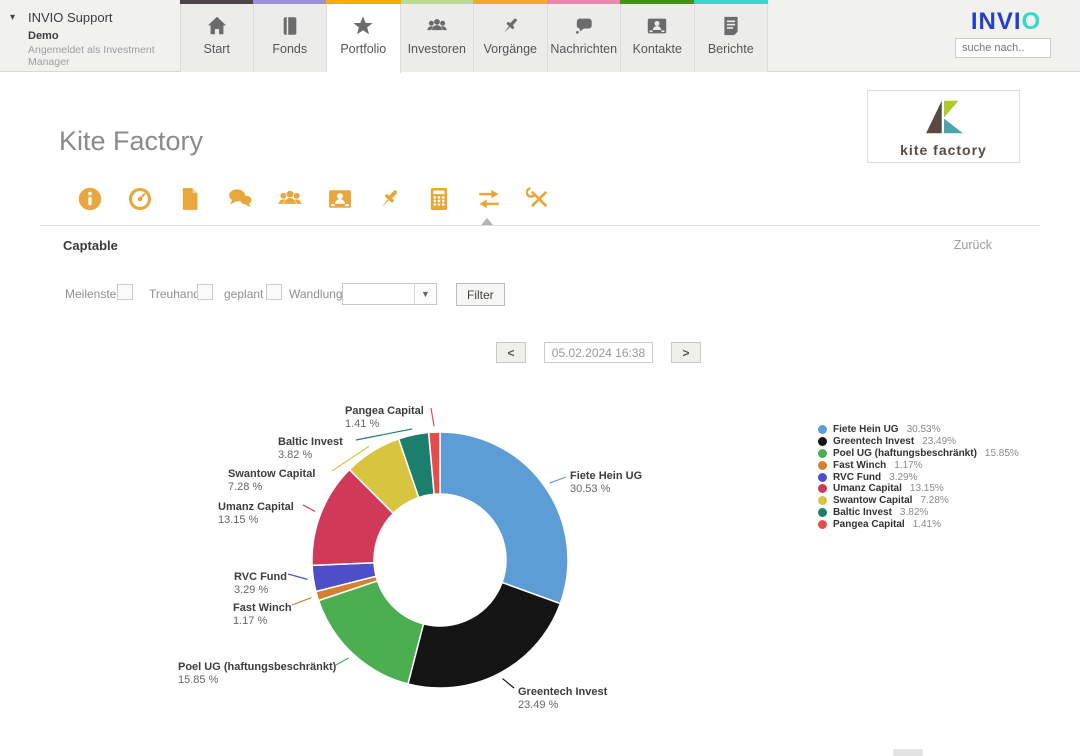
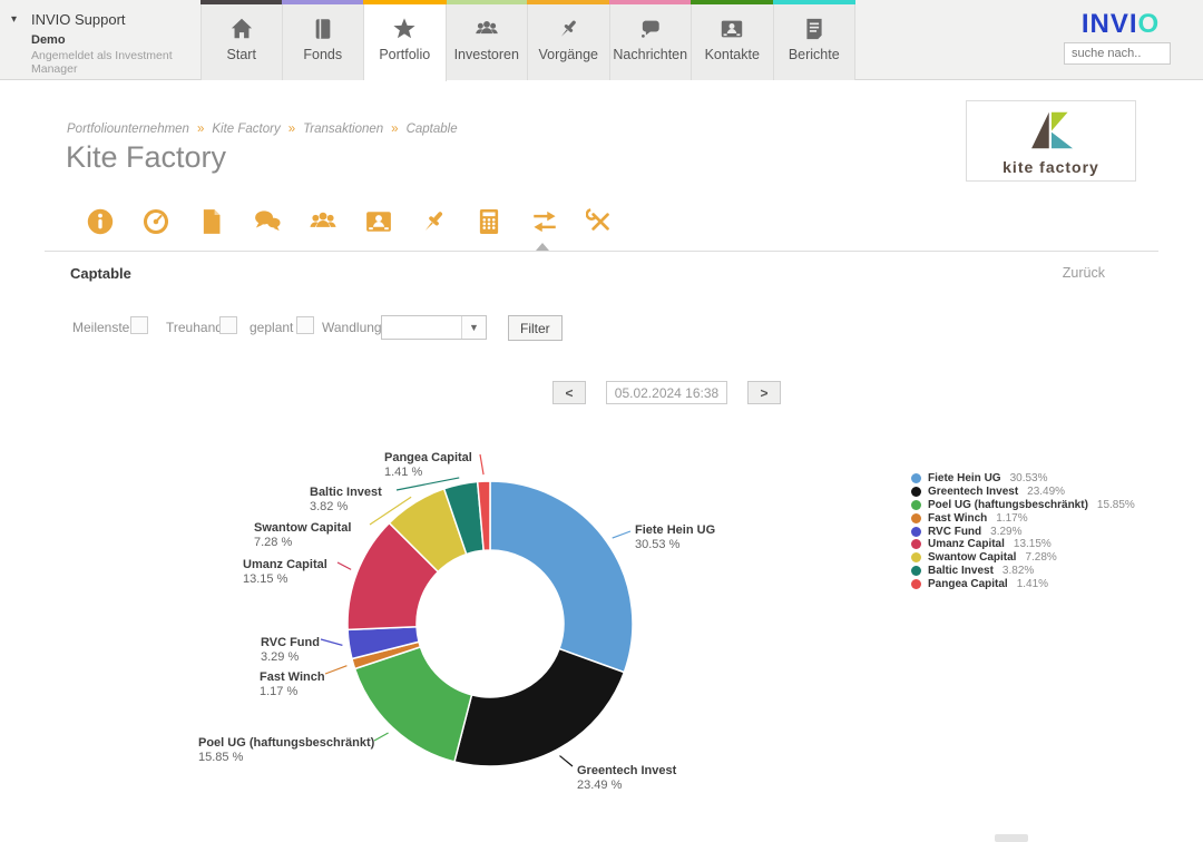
  ▾
  INVIO Support
  Demo
  Angemeldet als Investment Manager
  Start
  Fonds
  Portfolio
  Investoren
  Vorgänge
  Nachrichten
  Kontakte
  Berichte
  INVIO
  suche nach..
+ Portfoliounternehmen » Kite Factory » Transaktionen » Captable
  Kite Factory
  kite factory
  Captable
  Zurück
  Wandlung
  ▼
  Filter
  Meilenste
  Treuhan
  geplant
  <
  05.02.2024 16:38
  >
  Fiete Hein UG
  30.53 %
  Greentech Invest
  23.49 %
  Poel UG (haftungsbeschränkt)
  15.85 %
  Fast Winch
  1.17 %
  RVC Fund
  3.29 %
  Umanz Capital
  13.15 %
  Swantow Capital
  7.28 %
  Baltic Invest
  3.82 %
  Pangea Capital
  1.41 %
  Fiete Hein UG
  30.53%
  Greentech Invest
  23.49%
  Poel UG (haftungsbeschränkt)
  15.85%
  Fast Winch
  1.17%
  RVC Fund
  3.29%
  Umanz Capital
  13.15%
  Swantow Capital
  7.28%
  Baltic Invest
  3.82%
  Pangea Capital
  1.41%
